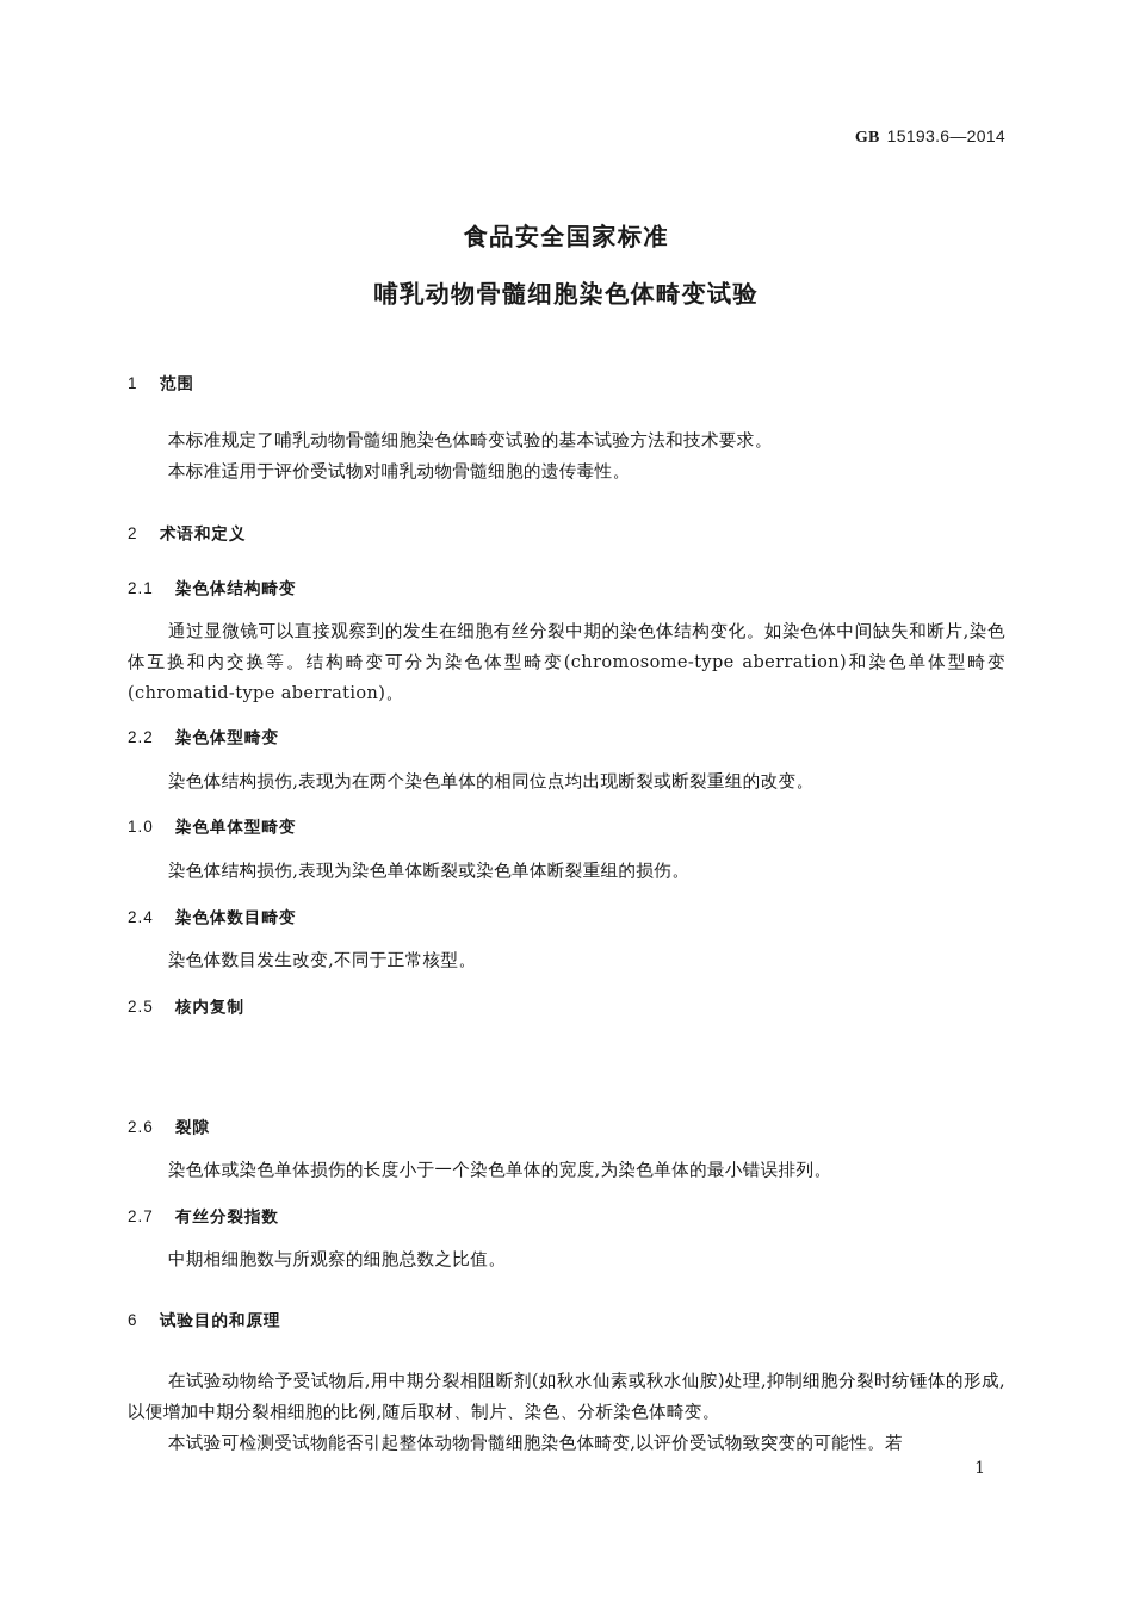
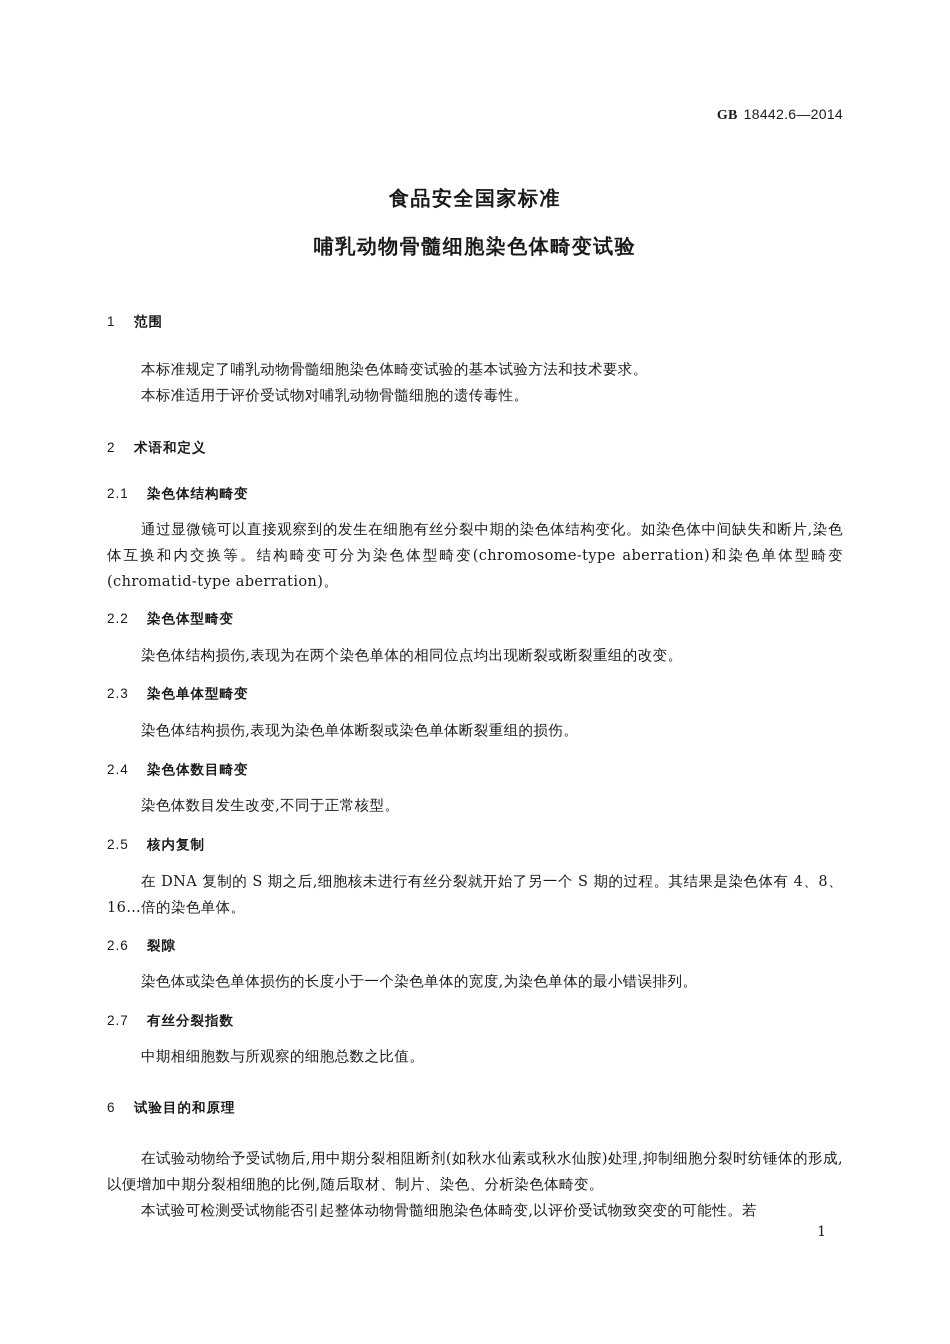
- GB 15193.6—2014
+ GB 18442.6—2014
  食品安全国家标准
  哺乳动物骨髓细胞染色体畸变试验
  1 范围
  本标准规定了哺乳动物骨髓细胞染色体畸变试验的基本试验方法和技术要求。
  本标准适用于评价受试物对哺乳动物骨髓细胞的遗传毒性。
  2 术语和定义
  2.1 染色体结构畸变
  通过显微镜可以直接观察到的发生在细胞有丝分裂中期的染色体结构变化。如染色体中间缺失和断片,染色体互换和内交换等。结构畸变可分为染色体型畸变(chromosome-type aberration)和染色单体型畸变(chromatid-type aberration)。
  2.2 染色体型畸变
  染色体结构损伤,表现为在两个染色单体的相同位点均出现断裂或断裂重组的改变。
- 1.0 染色单体型畸变
+ 2.3 染色单体型畸变
  染色体结构损伤,表现为染色单体断裂或染色单体断裂重组的损伤。
  2.4 染色体数目畸变
  染色体数目发生改变,不同于正常核型。
  2.5 核内复制
+ 在 DNA 复制的 S 期之后,细胞核未进行有丝分裂就开始了另一个 S 期的过程。其结果是染色体有 4、8、16…倍的染色单体。
  2.6 裂隙
  染色体或染色单体损伤的长度小于一个染色单体的宽度,为染色单体的最小错误排列。
  2.7 有丝分裂指数
  中期相细胞数与所观察的细胞总数之比值。
  6 试验目的和原理
  在试验动物给予受试物后,用中期分裂相阻断剂(如秋水仙素或秋水仙胺)处理,抑制细胞分裂时纺锤体的形成,以便增加中期分裂相细胞的比例,随后取材、制片、染色、分析染色体畸变。
  本试验可检测受试物能否引起整体动物骨髓细胞染色体畸变,以评价受试物致突变的可能性。若
  1
